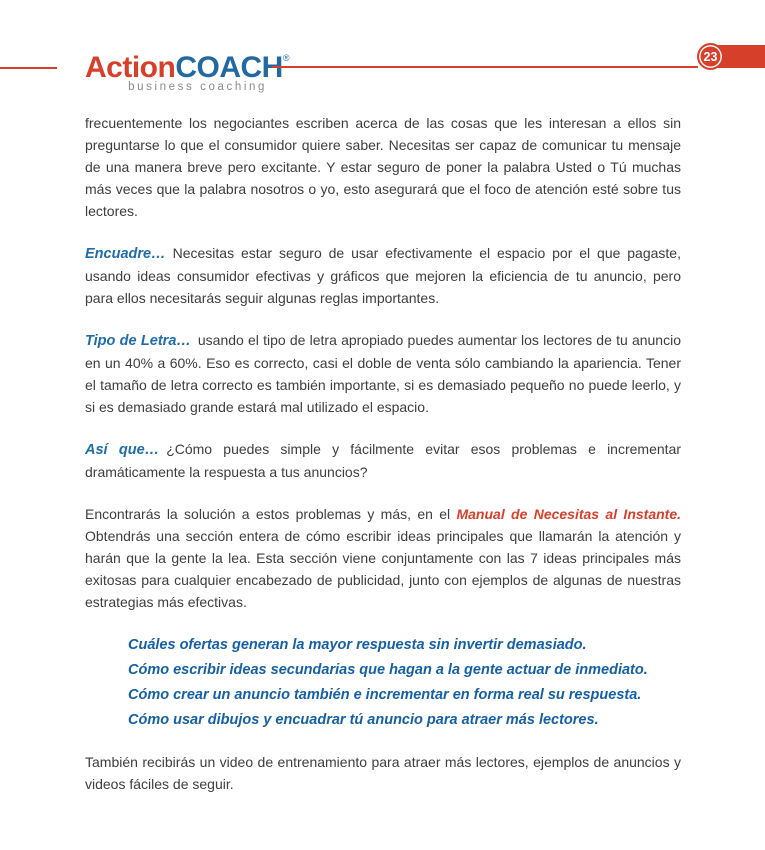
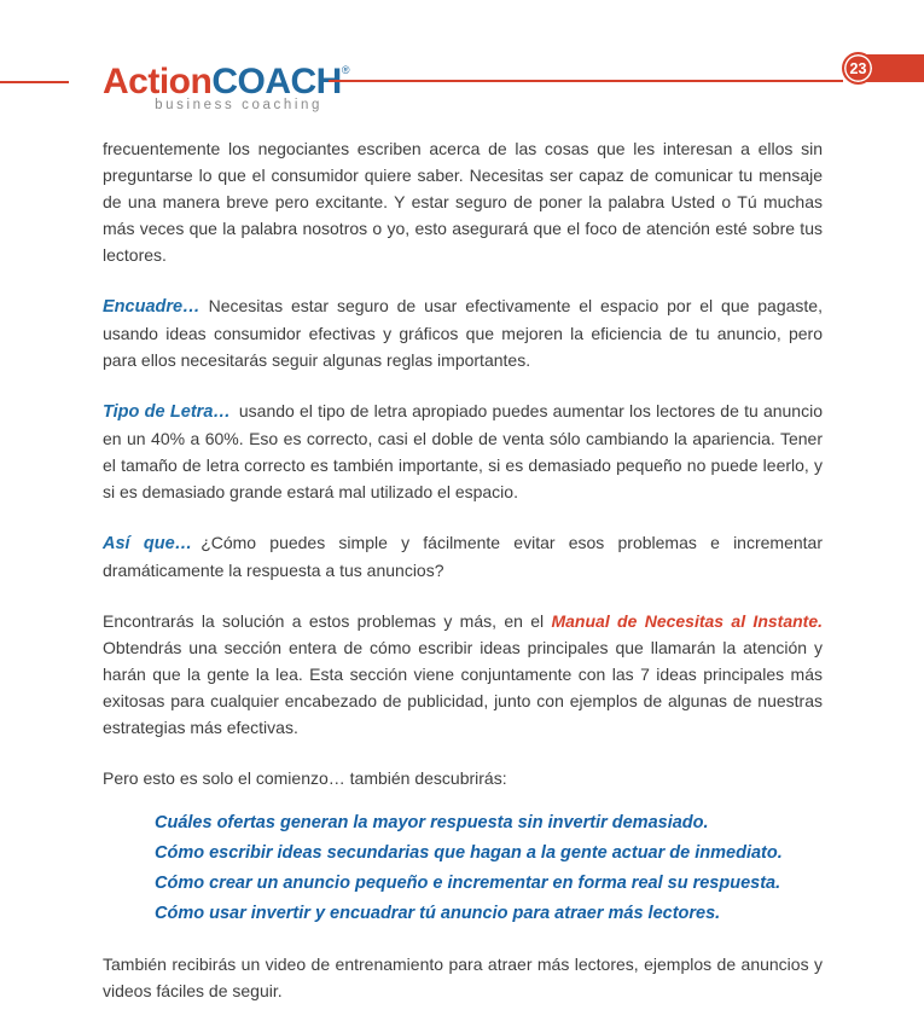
  ActionCOAC ®
  business coaching
  23
  frecuentemente los negociantes escriben acerca de las cosas que les interesan a ellos sin preguntarse lo que el consumidor quiere saber. Necesitas ser capaz de comunicar tu mensaje de una manera breve pero excitante. Y estar seguro de poner la palabra Usted o Tú muchas más veces que la palabra nosotros o yo, esto asegurará que el foco de atención esté sobre tus lectores.
  Encuadre… Necesitas estar seguro de usar efectivamente el espacio por el que pagaste, usando ideas consumidor efectivas y gráficos que mejoren la eficiencia de tu anuncio, pero para ellos necesitarás seguir algunas reglas importantes.
  Tipo de Letra… usando el tipo de letra apropiado puedes aumentar los lectores de tu anuncio en un 40% a 60%. Eso es correcto, casi el doble de venta sólo cambiando la apariencia. Tener el tamaño de letra correcto es también importante, si es demasiado pequeño no puede leerlo, y si es demasiado grande estará mal utilizado el espacio.
  Así que… ¿Cómo puedes simple y fácilmente evitar esos problemas e incrementar dramáticamente la respuesta a tus anuncios?
  Encontrarás la solución a estos problemas y más, en el Manual de Necesitas al Instante. Obtendrás una sección entera de cómo escribir ideas principales que llamarán la atención y harán que la gente la lea. Esta sección viene conjuntamente con las 7 ideas principales más exitosas para cualquier encabezado de publicidad, junto con ejemplos de algunas de nuestras estrategias más efectivas.
+ Pero esto es solo el comienzo… también descubrirás:
  Cuáles ofertas generan la mayor respuesta sin invertir demasiado.
  Cómo escribir ideas secundarias que hagan a la gente actuar de inmediato.
- Cómo crear un anuncio también e incrementar en forma real su respuesta.
+ Cómo crear un anuncio pequeño e incrementar en forma real su respuesta.
- Cómo usar dibujos y encuadrar tú anuncio para atraer más lectores.
+ Cómo usar invertir y encuadrar tú anuncio para atraer más lectores.
  También recibirás un video de entrenamiento para atraer más lectores, ejemplos de anuncios y videos fáciles de seguir.
